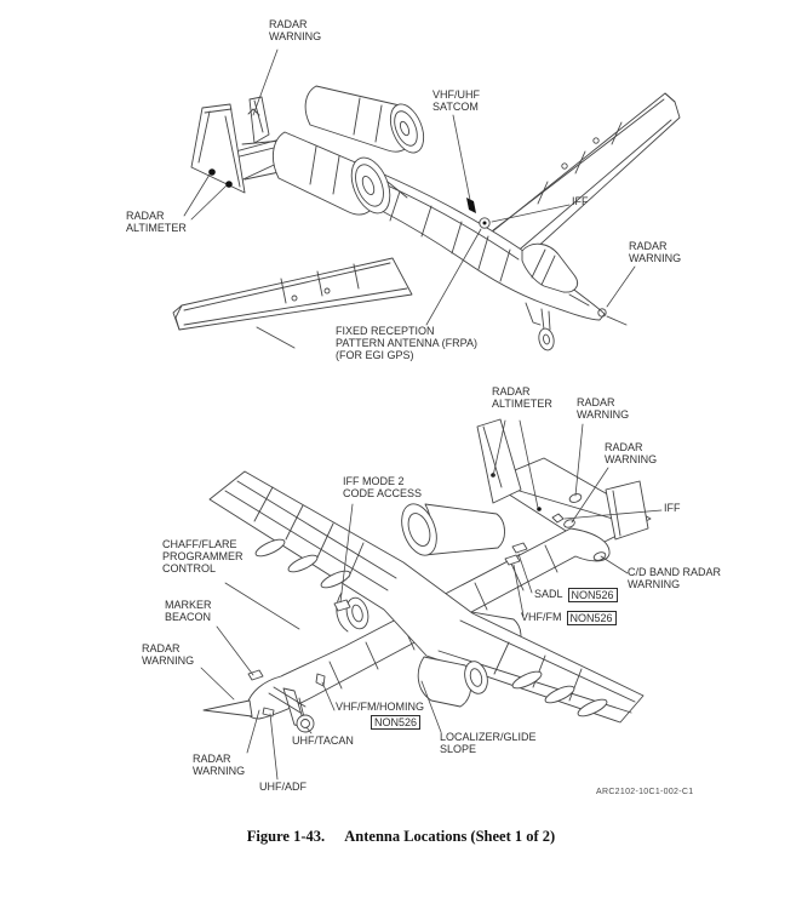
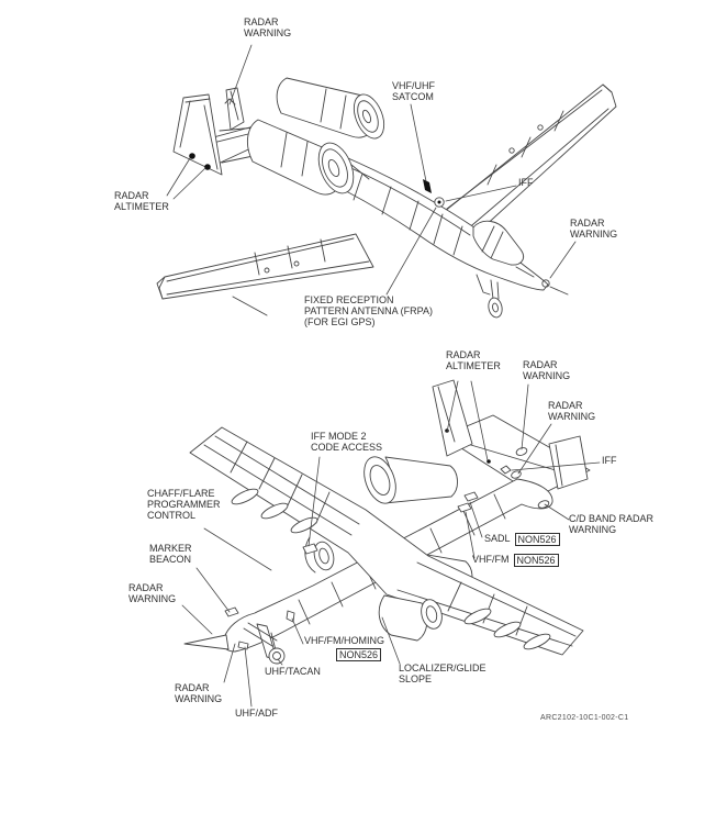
  RADAR
  WARNING
  VHF/UHF
  SATCOM
  IFF
  RADAR
  WARNING
  RADAR
  ALTIMETER
  FIXED RECEPTION
  PATTERN ANTENNA (FRPA)
  (FOR EGI GPS)
  RADAR
  ALTIMETER
  RADAR
  WARNING
  RADAR
  WARNING
  IFF
  C/D BAND RADAR
  WARNING
  SADL
  NON526
  VHF/FM
  NON526
  IFF MODE 2
  CODE ACCESS
  CHAFF/FLARE
  PROGRAMMER
  CONTROL
  MARKER
  BEACON
  RADAR
  WARNING
  VHF/FM/HOMING
  NON526
  UHF/TACAN
  LOCALIZER/GLIDE
  SLOPE
  RADAR
  WARNING
  UHF/ADF
- Figure 1-43. Antenna Locations (Sheet 1 of 2)
